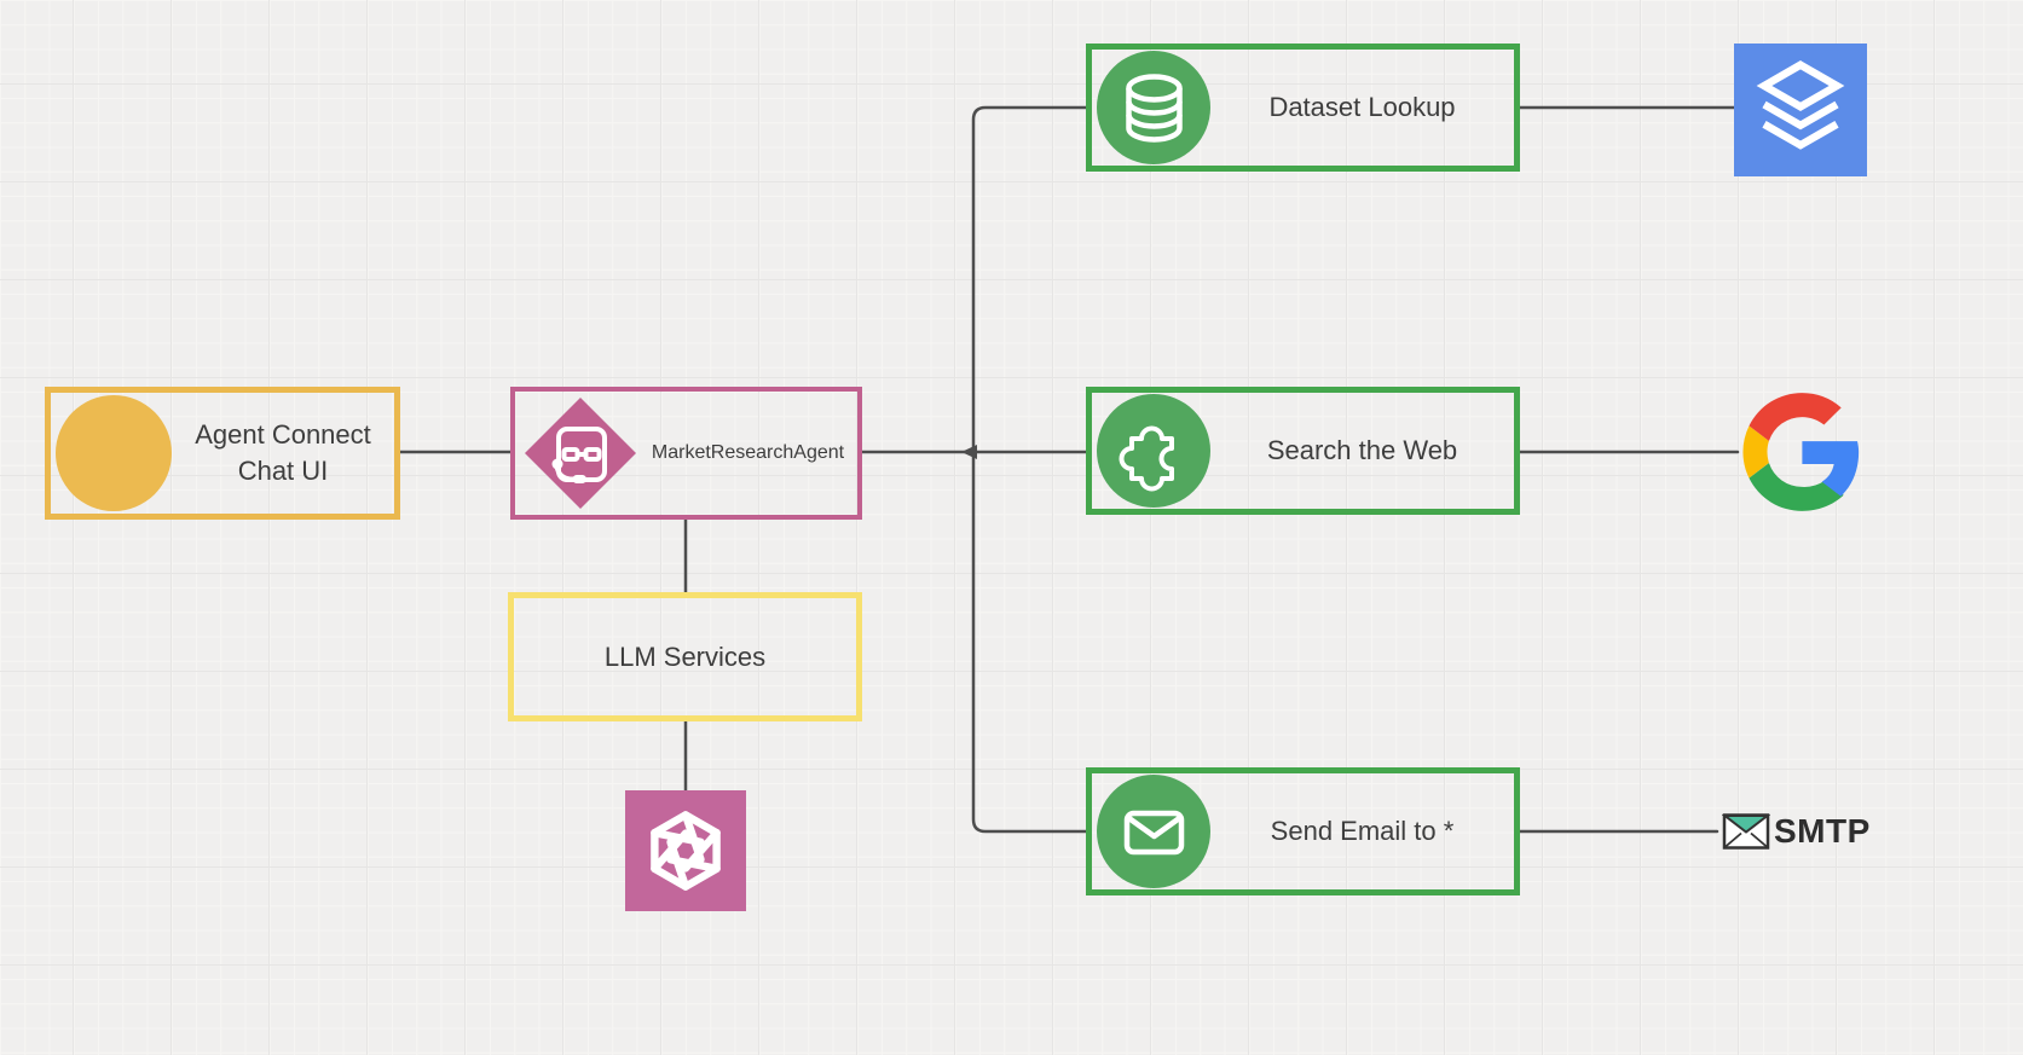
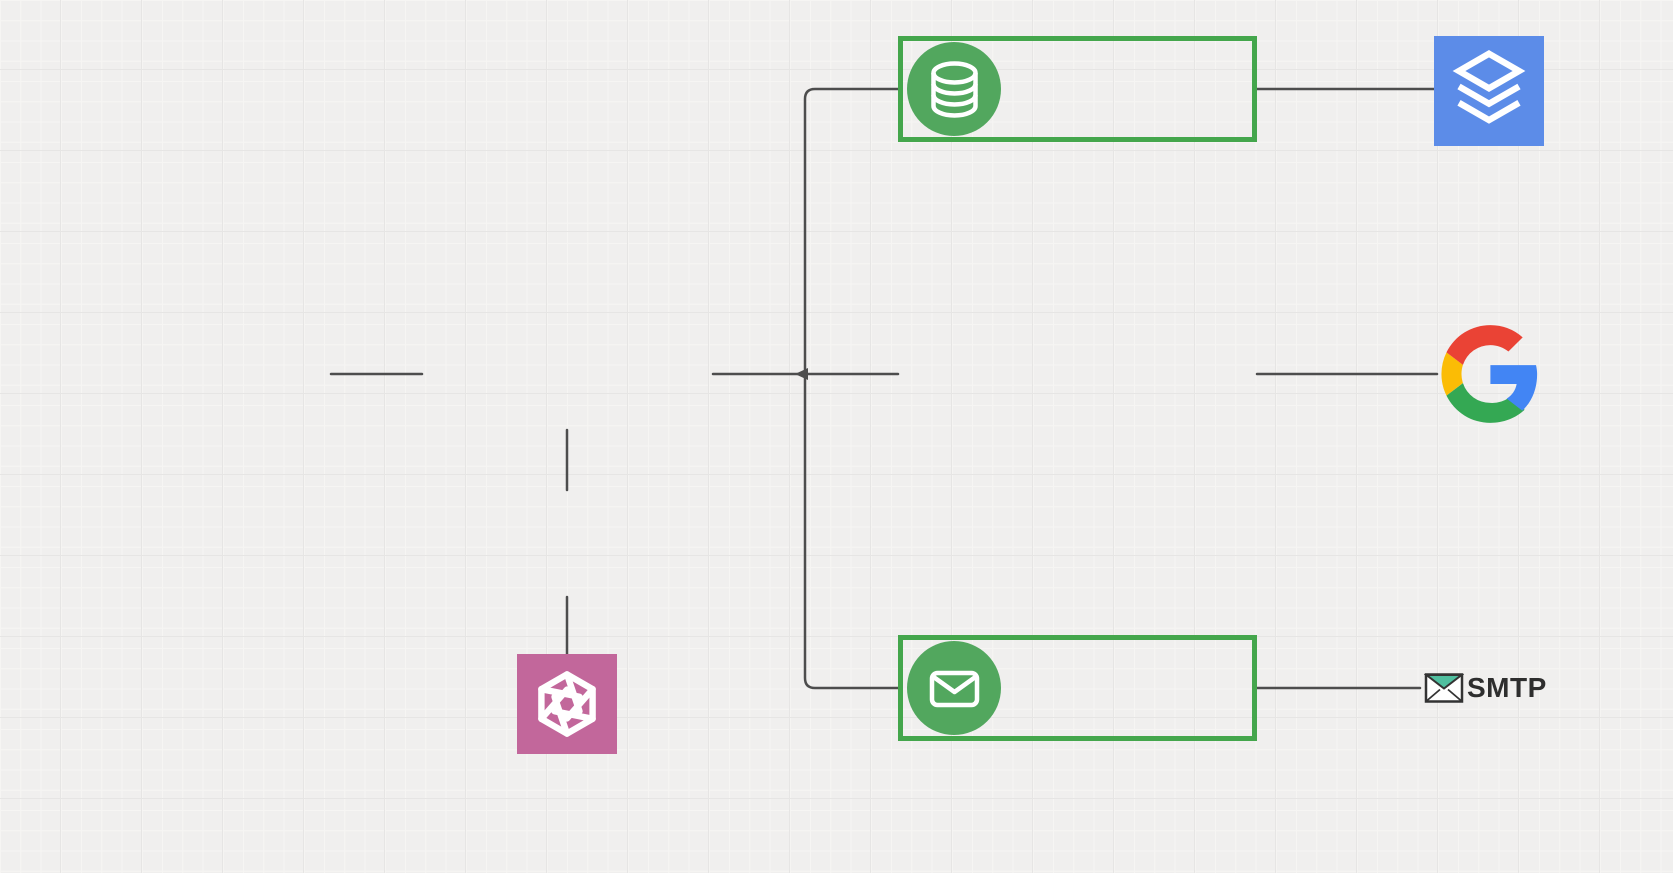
- Agent Connect
- Chat UI
- MarketResearchAgent
- LLM Services
- Dataset Lookup
- Search the Web
- Send Email to *
  SMTP
